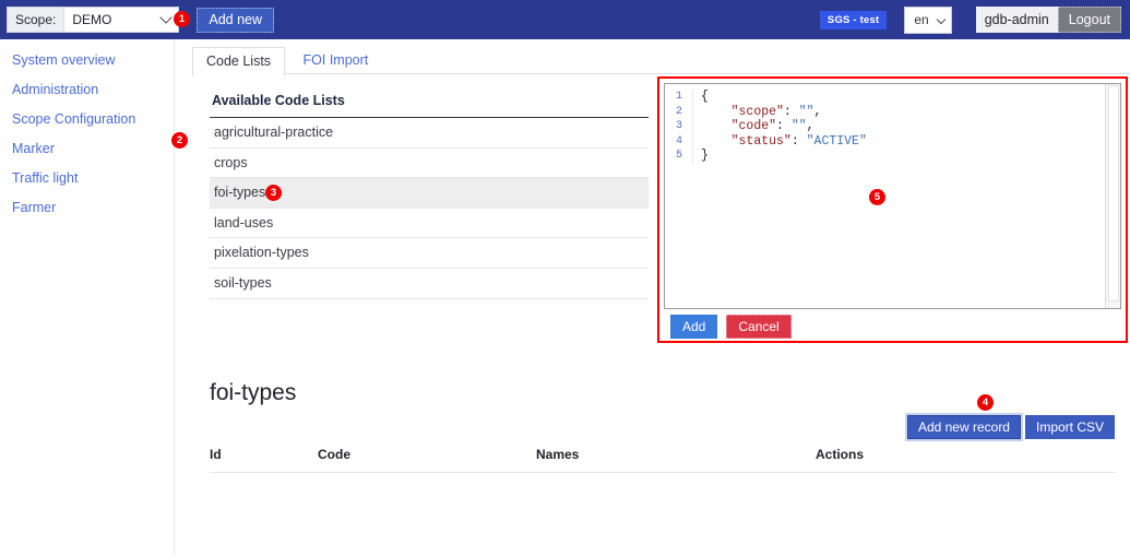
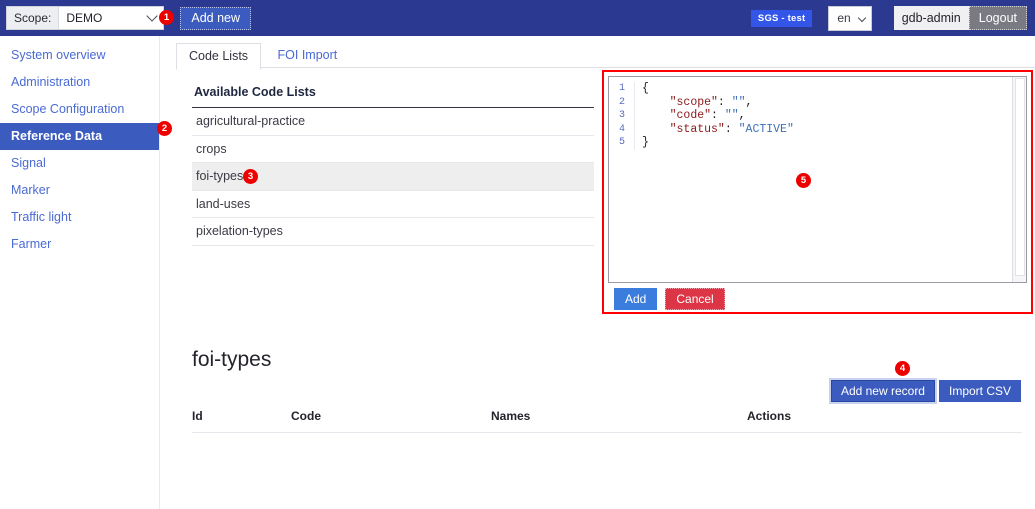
  Scope:
  DEMO
  Add new
  SGS - test
  en
  gdb-admin
  Logout
  System overview
  Administration
  Scope Configuration
+ Reference Data
+ Signal
  Marker
  Traffic light
  Farmer
  Code Lists FOI Import
  Available Code Lists
  agricultural-practice
  crops
  foi-types
  land-uses
  pixelation-types
- soil-types
  1
  {
  2
  "scope": "",
  3
  "code": "",
  4
  "status": "ACTIVE"
  5
  }
  Add
  Cancel
  foi-types
  Add new record
  Import CSV
  Id
  Code
  Names
  Actions
  1
  2
  3
  4
  5
